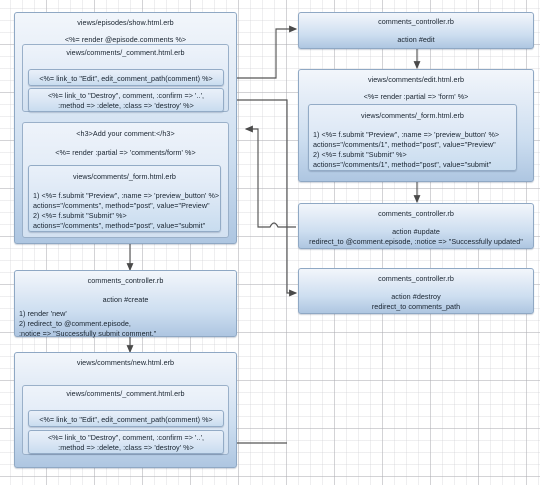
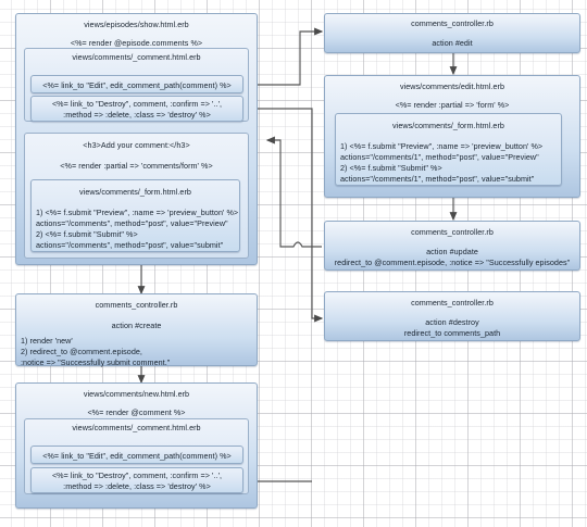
  views/episodes/show.html.erb
  <%= render @episode.comments %>
  views/comments/_comment.html.erb
  <%= link_to "Edit", edit_comment_path(comment) %>
  <%= link_to "Destroy", comment, :confirm => '..',
  :method => :delete, :class => 'destroy' %>
  <h3>Add your comment:</h3>
  <%= render :partial => 'comments/form' %>
  views/comments/_form.html.erb
  1) <%= f.submit "Preview", :name => 'preview_button' %>
  actions="/comments", method="post", value="Preview"
  2) <%= f.submit "Submit" %>
  actions="/comments", method="post", value="submit"
  comments_controller.rb
  action #create
  1) render 'new'
  2) redirect_to @comment.episode,
  :notice => "Successfully submit comment."
  views/comments/new.html.erb
+ <%= render @comment %>
  views/comments/_comment.html.erb
  <%= link_to "Edit", edit_comment_path(comment) %>
  <%= link_to "Destroy", comment, :confirm => '..',
  :method => :delete, :class => 'destroy' %>
  comments_controller.rb
  action #edit
  views/comments/edit.html.erb
  <%= render :partial => 'form' %>
  views/comments/_form.html.erb
  1) <%= f.submit "Preview", :name => 'preview_button' %>
  actions="/comments/1", method="post", value="Preview"
  2) <%= f.submit "Submit" %>
  actions="/comments/1", method="post", value="submit"
  comments_controller.rb
  action #update
- redirect_to @comment.episode, :notice => "Successfully updated"
+ redirect_to @comment.episode, :notice => "Successfully episodes"
  comments_controller.rb
  action #destroy
  redirect_to comments_path
